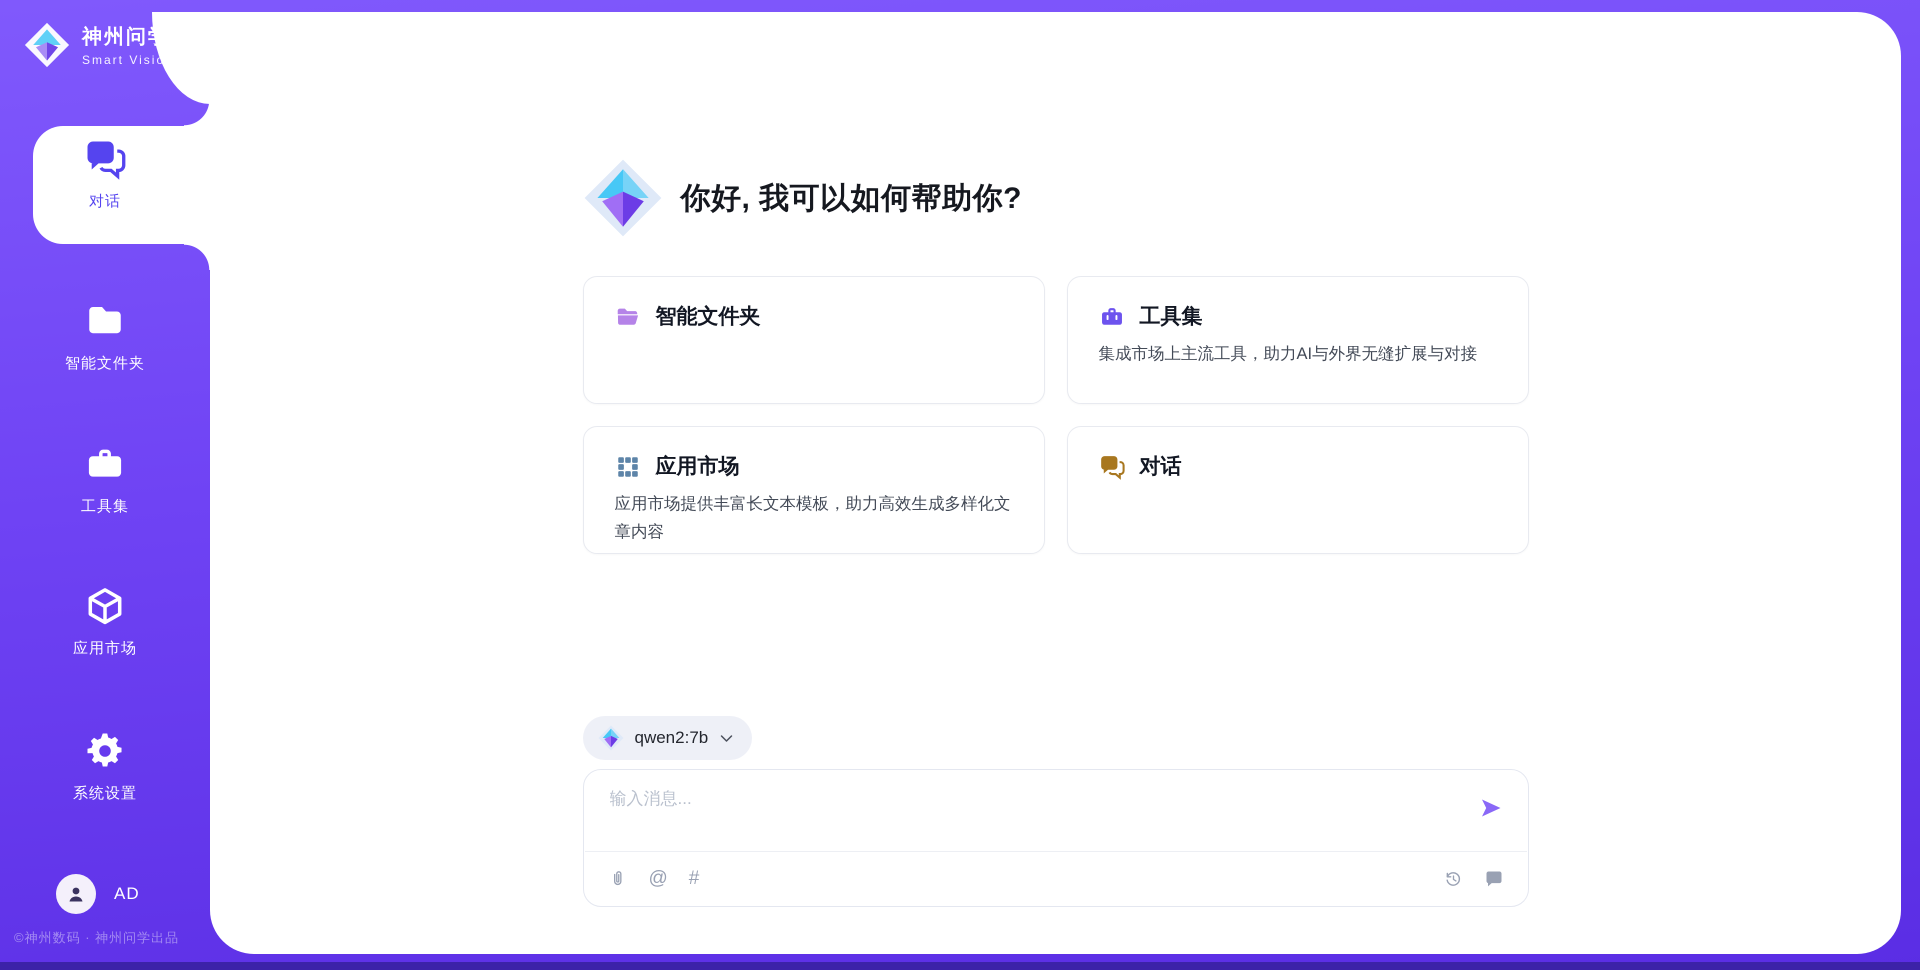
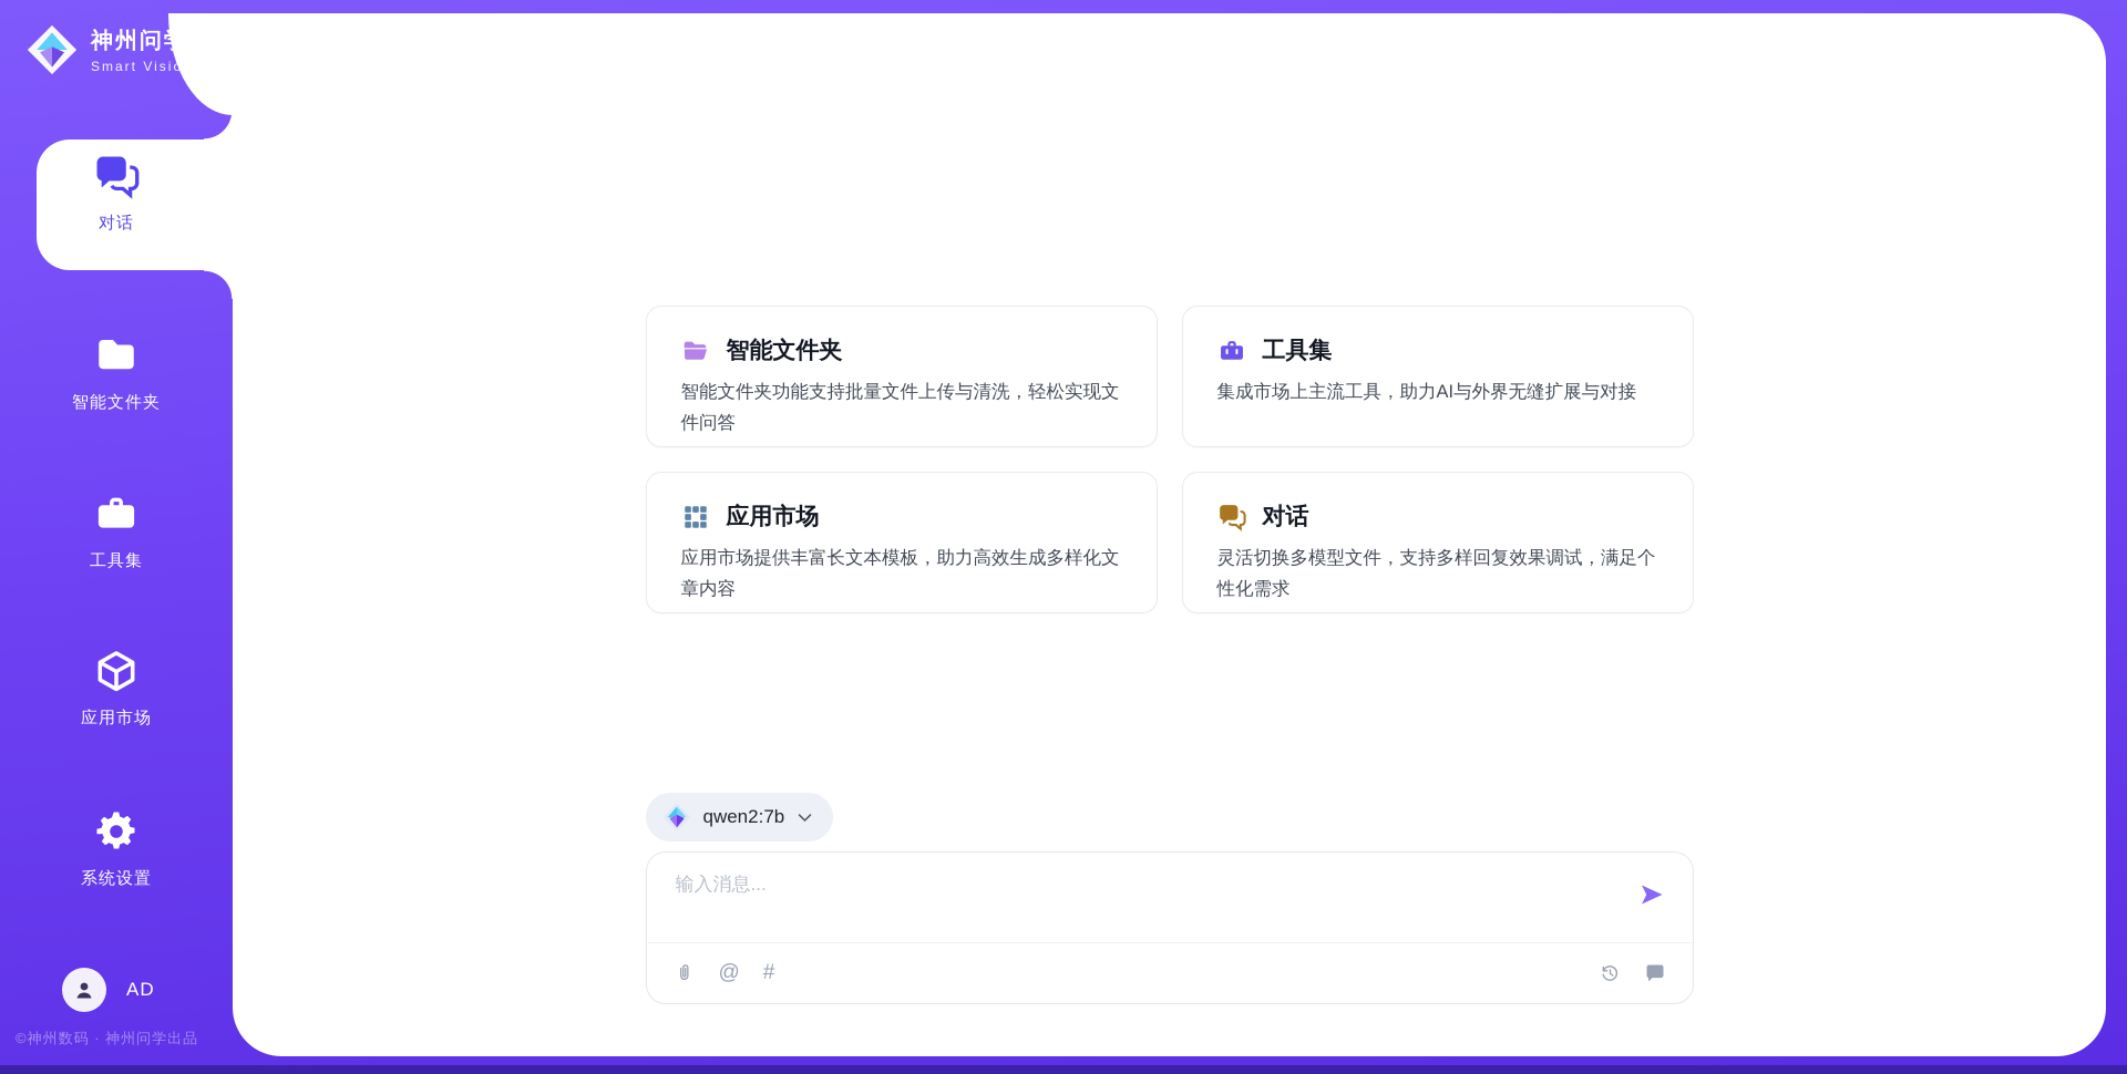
- 你好, 我可以如何帮助你?
  智能文件夹
+ 智能文件夹功能支持批量文件上传与清洗，轻松实现文件问答
  工具集
  集成市场上主流工具，助力AI与外界无缝扩展与对接
  应用市场
  应用市场提供丰富长文本模板，助力高效生成多样化文章内容
  对话
+ 灵活切换多模型文件，支持多样回复效果调试，满足个性化需求
  qwen2:7b
  输入消息...
  @
  #
  神州问学
  Smart Vision
  对话
  智能文件夹
  工具集
  应用市场
  系统设置
  AD
  ©神州数码 · 神州问学出品
